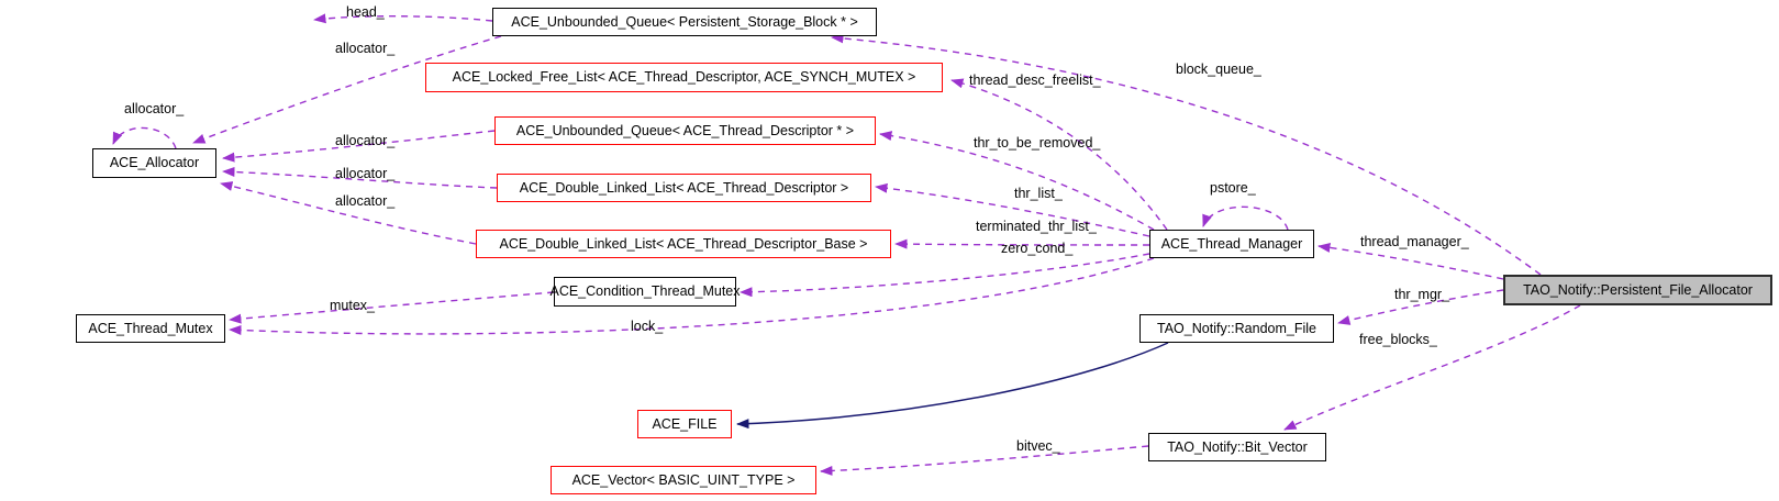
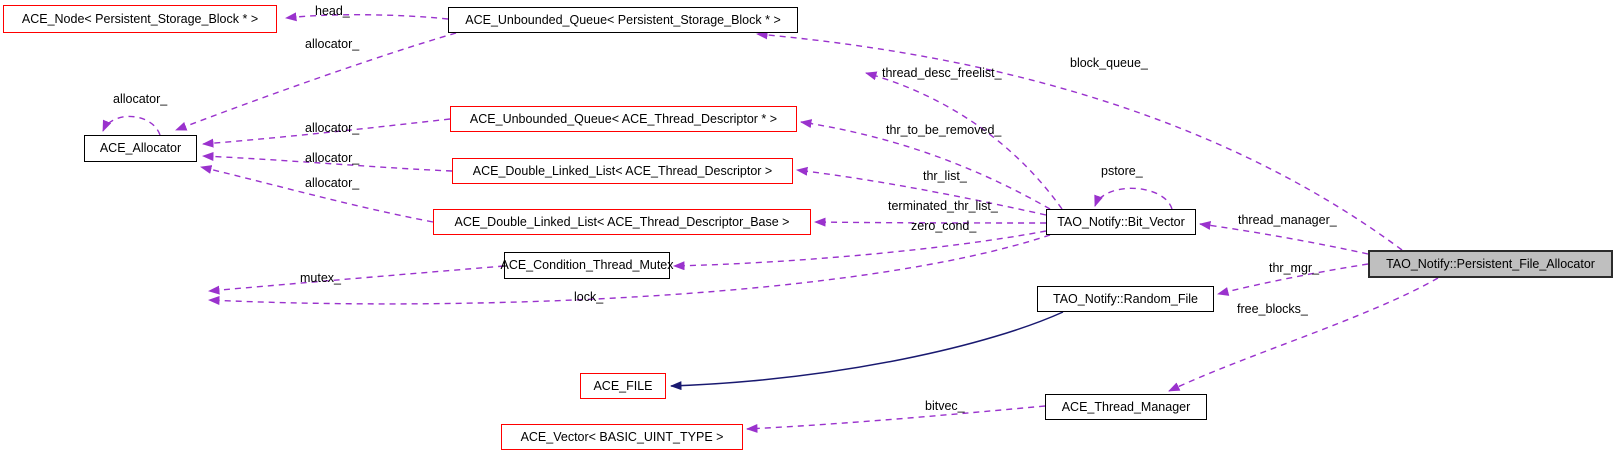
+ ACE_Node< Persistent_Storage_Block * >
  ACE_Unbounded_Queue< Persistent_Storage_Block * >
- ACE_Locked_Free_List< ACE_Thread_Descriptor, ACE_SYNCH_MUTEX >
  ACE_Unbounded_Queue< ACE_Thread_Descriptor * >
  ACE_Allocator
  ACE_Double_Linked_List< ACE_Thread_Descriptor >
  ACE_Double_Linked_List< ACE_Thread_Descriptor_Base >
- ACE_Thread_Manager
+ TAO_Notify::Bit_Vector
  ACE_Condition_Thread_Mutex
  TAO_Notify::Persistent_File_Allocator
- ACE_Thread_Mutex
  TAO_Notify::Random_File
  ACE_FILE
- TAO_Notify::Bit_Vector
+ ACE_Thread_Manager
  ACE_Vector< BASIC_UINT_TYPE >
  head_
  allocator_
  allocator_
  allocator_
  allocator_
  allocator_
  block_queue_
  thread_desc_freelist_
  thr_to_be_removed_
  thr_list_
  terminated_thr_list_
  zero_cond_
  pstore_
  thread_manager_
  mutex_
  lock_
  thr_mgr_
  free_blocks_
  bitvec_
